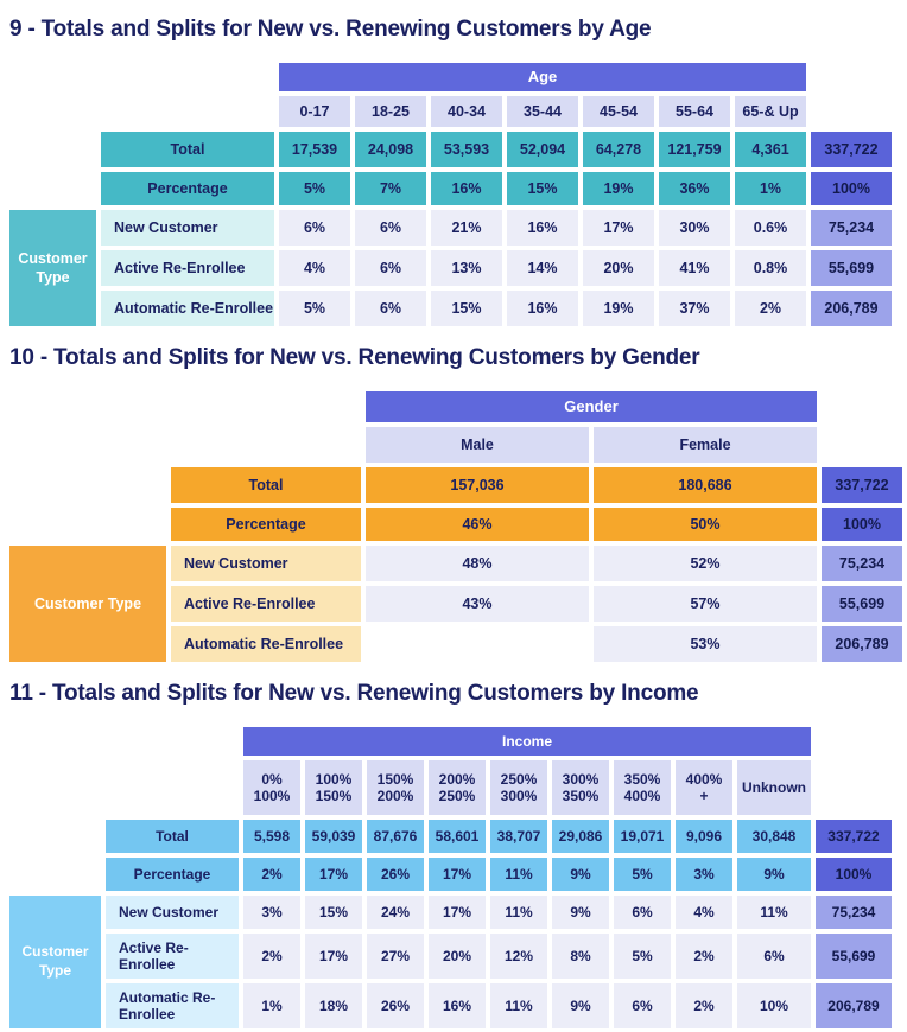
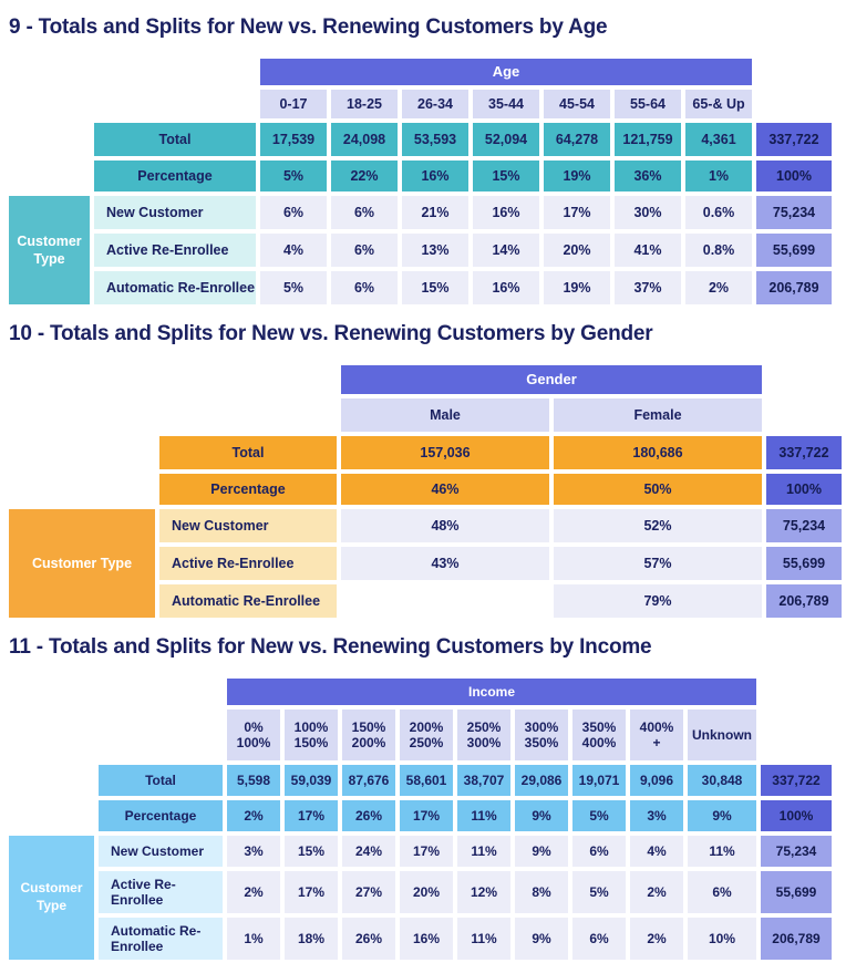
  9 - Totals and Splits for New vs. Renewing Customers by Age
  Age
  0-17
  18-25
- 40-34
+ 26-34
  35-44
  45-54
  55-64
  65-& Up
  Total
  17,539
  24,098
  53,593
  52,094
  64,278
  121,759
  4,361
  337,722
  Percentage
  5%
- 7%
+ 22%
  16%
  15%
  19%
  36%
  1%
  100%
  Customer Type
  New Customer
  6%
  6%
  21%
  16%
  17%
  30%
  0.6%
  75,234
  Active Re-Enrollee
  4%
  6%
  13%
  14%
  20%
  41%
  0.8%
  55,699
  Automatic Re-Enrollee
  5%
  6%
  15%
  16%
  19%
  37%
  2%
  206,789
  10 - Totals and Splits for New vs. Renewing Customers by Gender
  Gender
  Male
  Female
  Total
  157,036
  180,686
  337,722
  Percentage
  46%
  50%
  100%
  Customer Type
  New Customer
  48%
  52%
  75,234
  Active Re-Enrollee
  43%
  57%
  55,699
  Automatic Re-Enrollee
- 53%
+ 79%
  206,789
  11 - Totals and Splits for New vs. Renewing Customers by Income
  Income
  0%
  100%
  100%
  150%
  150%
  200%
  200%
  250%
  250%
  300%
  300%
  350%
  350%
  400%
  400%
  +
  Unknown
  Total
  5,598
  59,039
  87,676
  58,601
  38,707
  29,086
  19,071
  9,096
  30,848
  337,722
  Percentage
  2%
  17%
  26%
  17%
  11%
  9%
  5%
  3%
  9%
  100%
  Customer Type
  New Customer
  3%
  15%
  24%
  17%
  11%
  9%
  6%
  4%
  11%
  75,234
  Active Re-Enrollee
  2%
  17%
  27%
  20%
  12%
  8%
  5%
  2%
  6%
  55,699
  Automatic Re-Enrollee
  1%
  18%
  26%
  16%
  11%
  9%
  6%
  2%
  10%
  206,789
